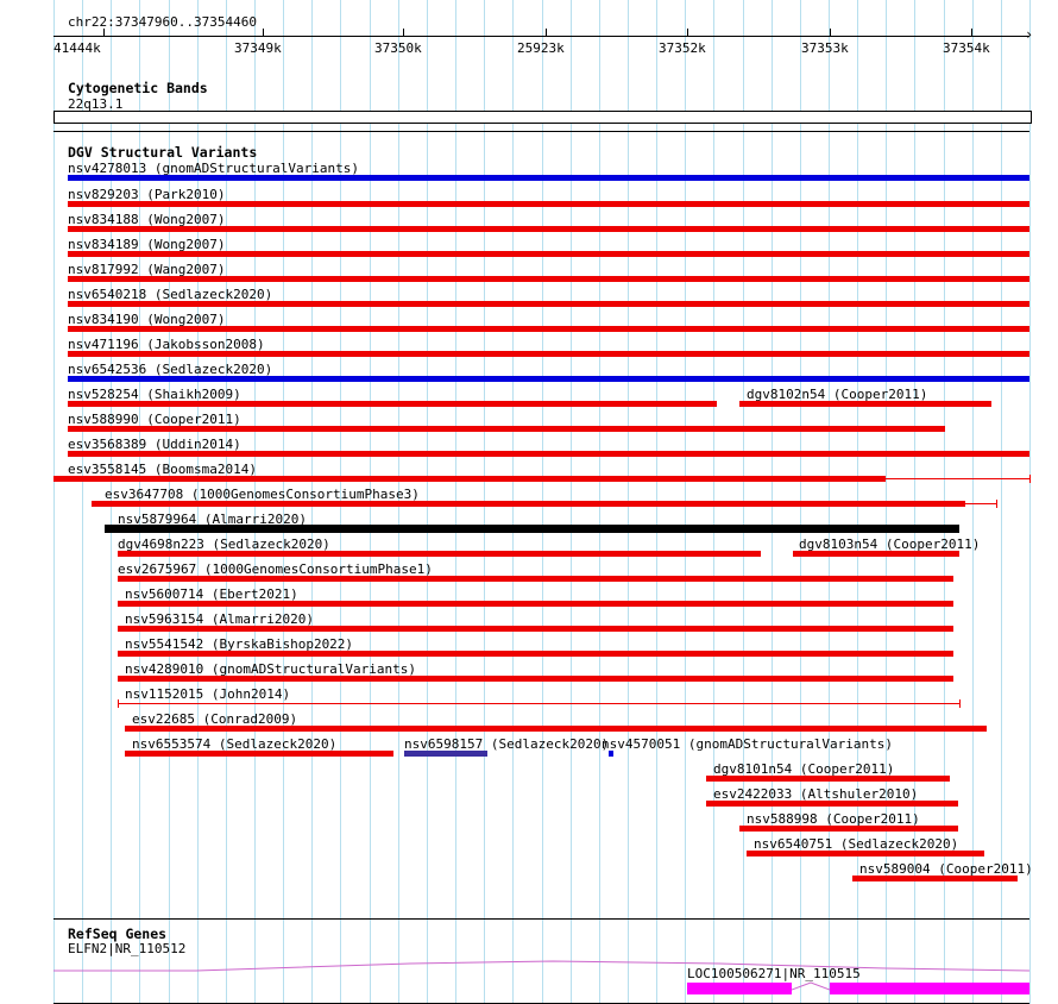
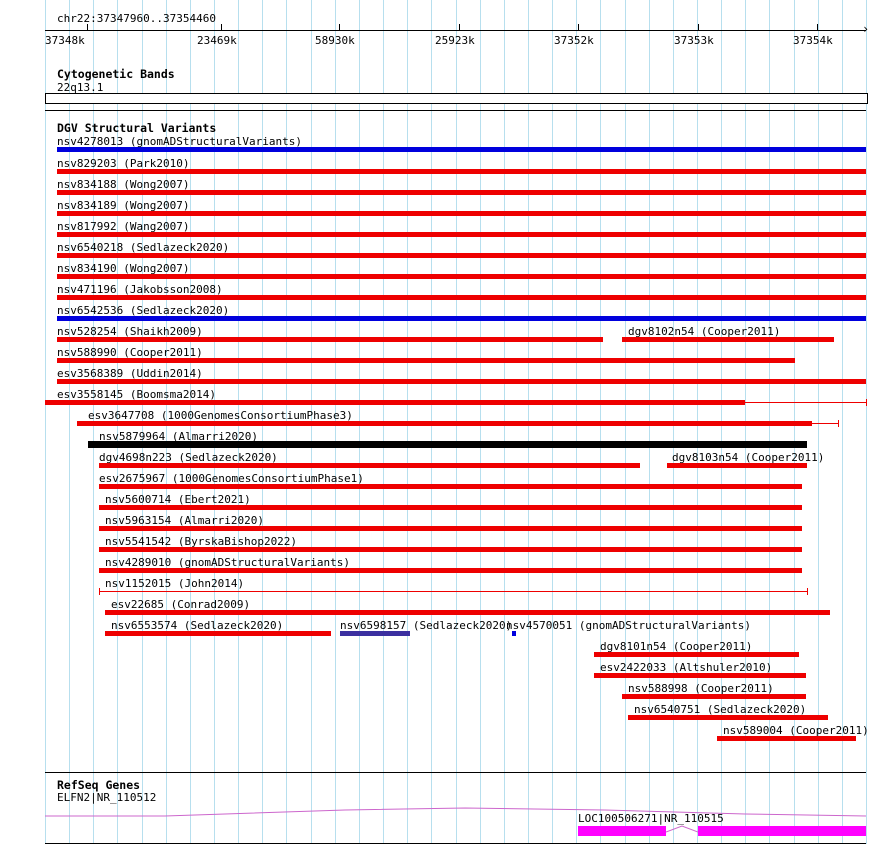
  chr22:37347960..37354460
  ›
- 37349k
+ 23469k
- 37350k
+ 58930k
  25923k
  37352k
  37353k
  37354k
- 41444k
+ 37348k
  Cytogenetic Bands
  22q13.1
  DGV Structural Variants
  nsv4278013 (gnomADStructuralVariants)
  nsv829203 (Park2010)
  nsv834188 (Wong2007)
  nsv834189 (Wong2007)
  nsv817992 (Wang2007)
  nsv6540218 (Sedlazeck2020)
  nsv834190 (Wong2007)
  nsv471196 (Jakobsson2008)
  nsv6542536 (Sedlazeck2020)
  nsv528254 (Shaikh2009)
  dgv8102n54 (Cooper2011)
  nsv588990 (Cooper2011)
  esv3568389 (Uddin2014)
  esv3558145 (Boomsma2014)
  esv3647708 (1000GenomesConsortiumPhase3)
  nsv5879964 (Almarri2020)
  dgv4698n223 (Sedlazeck2020)
  dgv8103n54 (Cooper2011)
  esv2675967 (1000GenomesConsortiumPhase1)
  nsv5600714 (Ebert2021)
  nsv5963154 (Almarri2020)
  nsv5541542 (ByrskaBishop2022)
  nsv4289010 (gnomADStructuralVariants)
  nsv1152015 (John2014)
  esv22685 (Conrad2009)
  nsv6553574 (Sedlazeck2020)
  nsv6598157 (Sedlazeck2020)
  nsv4570051 (gnomADStructuralVariants)
  dgv8101n54 (Cooper2011)
  esv2422033 (Altshuler2010)
  nsv588998 (Cooper2011)
  nsv6540751 (Sedlazeck2020)
  nsv589004 (Cooper2011)
  RefSeq Genes
  ELFN2|NR_110512
  LOC100506271|NR_110515
